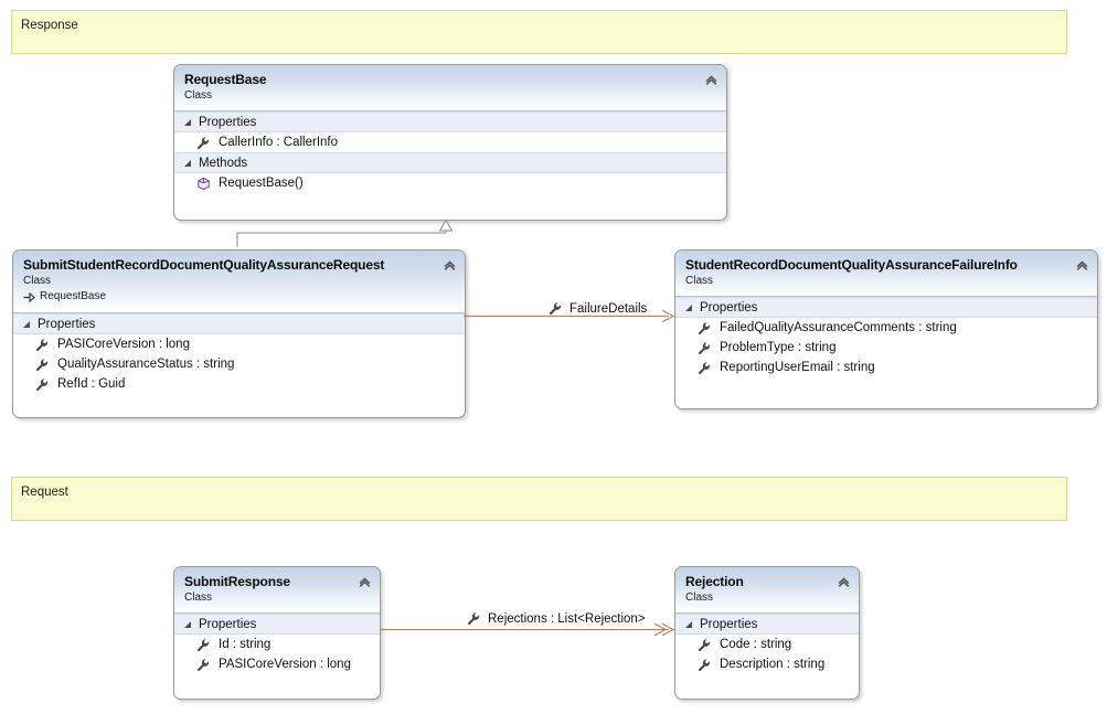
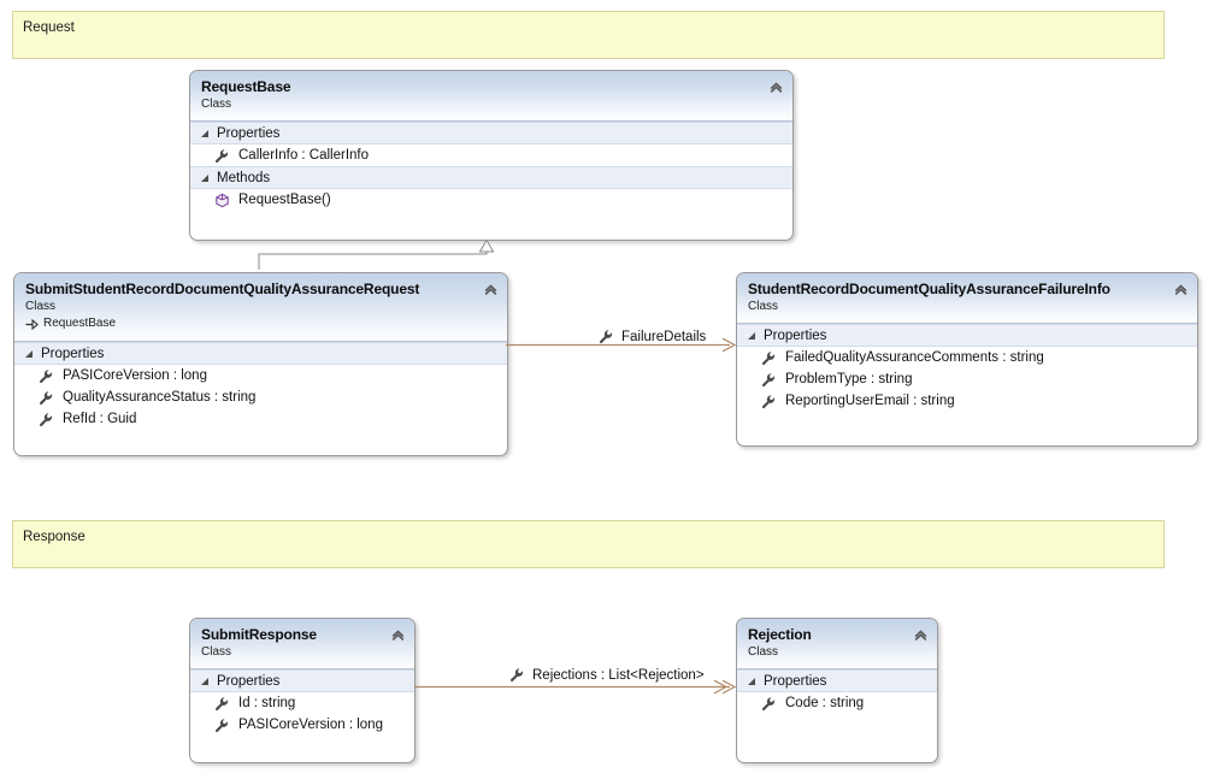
- Response
+ Request
  RequestBase
  Class
  Properties
  CallerInfo : CallerInfo
  Methods
  RequestBase()
  SubmitStudentRecordDocumentQualityAssuranceRequest
  Class
  RequestBase
  Properties
  PASICoreVersion : long
  QualityAssuranceStatus : string
  RefId : Guid
  FailureDetails
  StudentRecordDocumentQualityAssuranceFailureInfo
  Class
  Properties
  FailedQualityAssuranceComments : string
  ProblemType : string
  ReportingUserEmail : string
- Request
+ Response
  SubmitResponse
  Class
  Properties
  Id : string
  PASICoreVersion : long
  Rejections : List<Rejection>
  Rejection
  Class
  Properties
  Code : string
- Description : string
